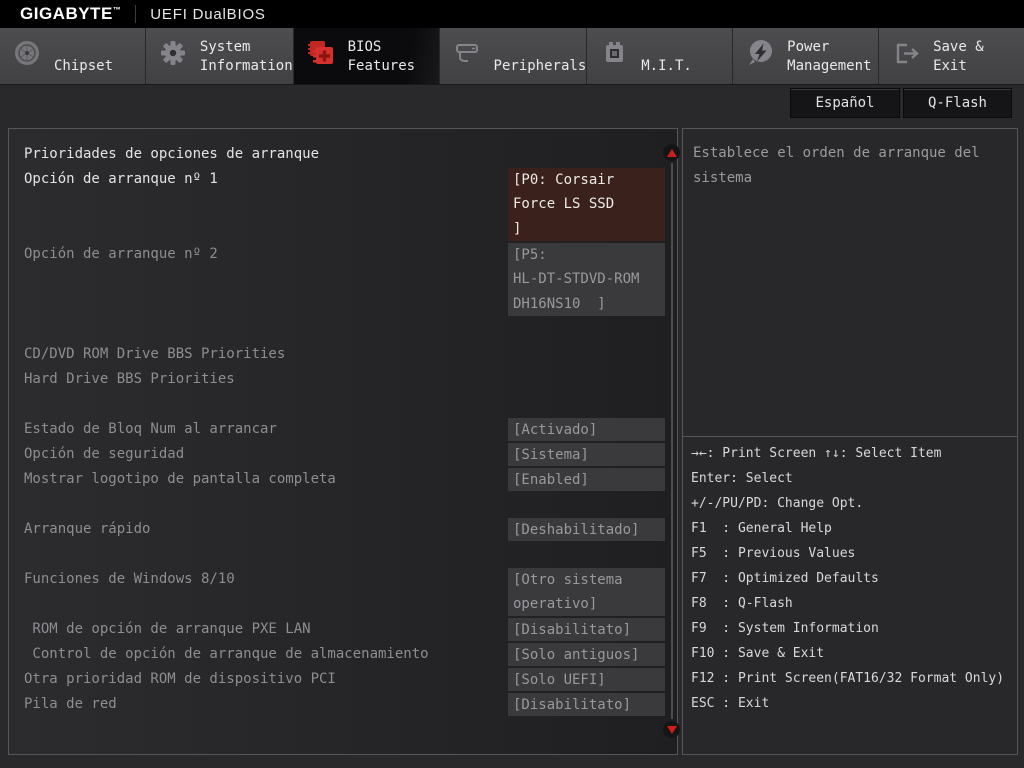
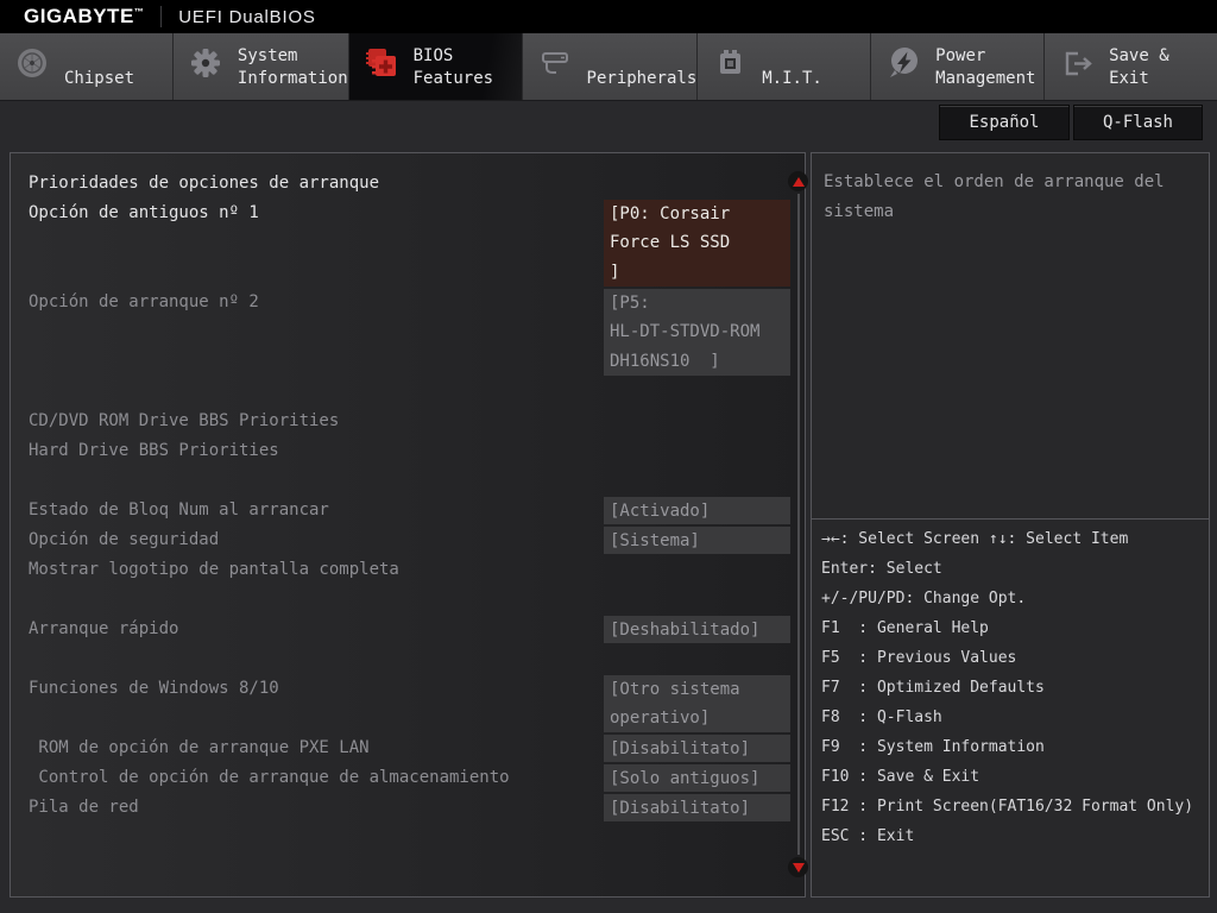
  GIGABYTE™
  UEFI DualBIOS
  Chipset
  System
  Information
  BIOS
  Features
  Peripherals
  M.I.T.
  Power
  Management
  Save & Exit
  Español
  Q-Flash
  Prioridades de opciones de arranque
- Opción de arranque nº 1
+ Opción de antiguos nº 1
  [P0: Corsair
  Force LS SSD
  ]
  Opción de arranque nº 2
  [P5:
  HL-DT-STDVD-ROM
  DH16NS10 ]
  CD/DVD ROM Drive BBS Priorities
  Hard Drive BBS Priorities
  Estado de Bloq Num al arrancar
  [Activado]
  Opción de seguridad
  [Sistema]
  Mostrar logotipo de pantalla completa
- [Enabled]
  Arranque rápido
  [Deshabilitado]
  Funciones de Windows 8/10
  [Otro sistema
  operativo]
  ROM de opción de arranque PXE LAN
  [Disabilitato]
  Control de opción de arranque de almacenamiento
  [Solo antiguos]
- Otra prioridad ROM de dispositivo PCI
- [Solo UEFI]
  Pila de red
  [Disabilitato]
  Establece el orden de arranque del sistema
- →←: Print Screen ↑↓: Select Item
+ →←: Select Screen ↑↓: Select Item
  Enter: Select
  +/-/PU/PD: Change Opt.
  F1 : General Help
  F5 : Previous Values
  F7 : Optimized Defaults
  F8 : Q-Flash
  F9 : System Information
  F10 : Save & Exit
  F12 : Print Screen(FAT16/32 Format Only)
  ESC : Exit
